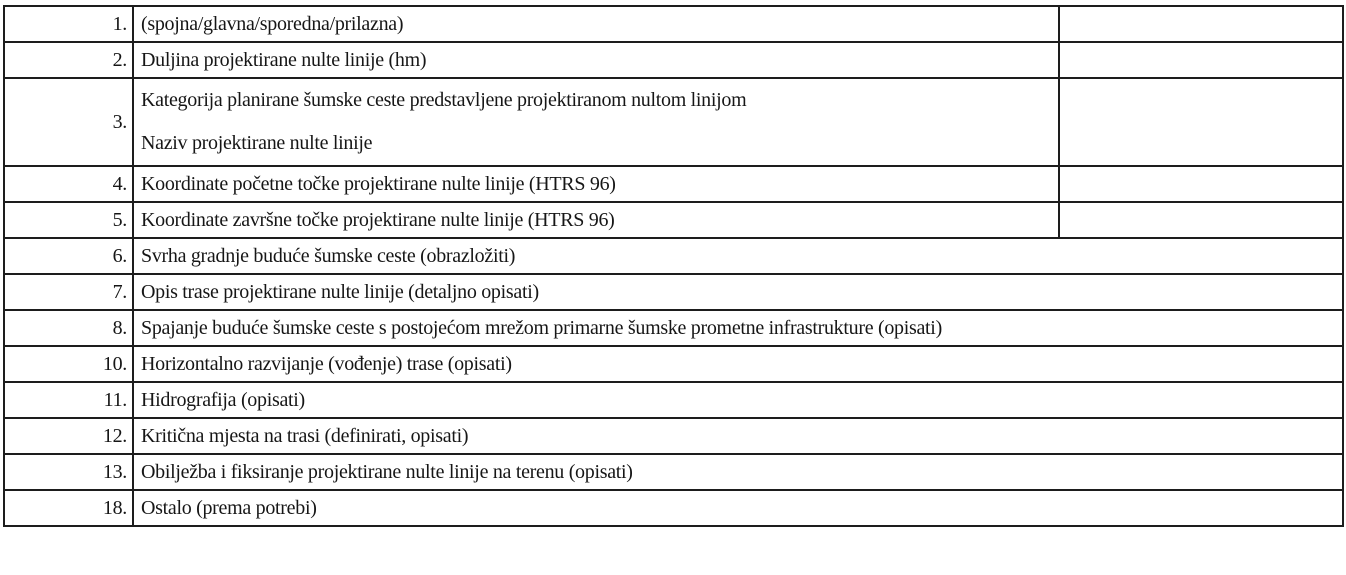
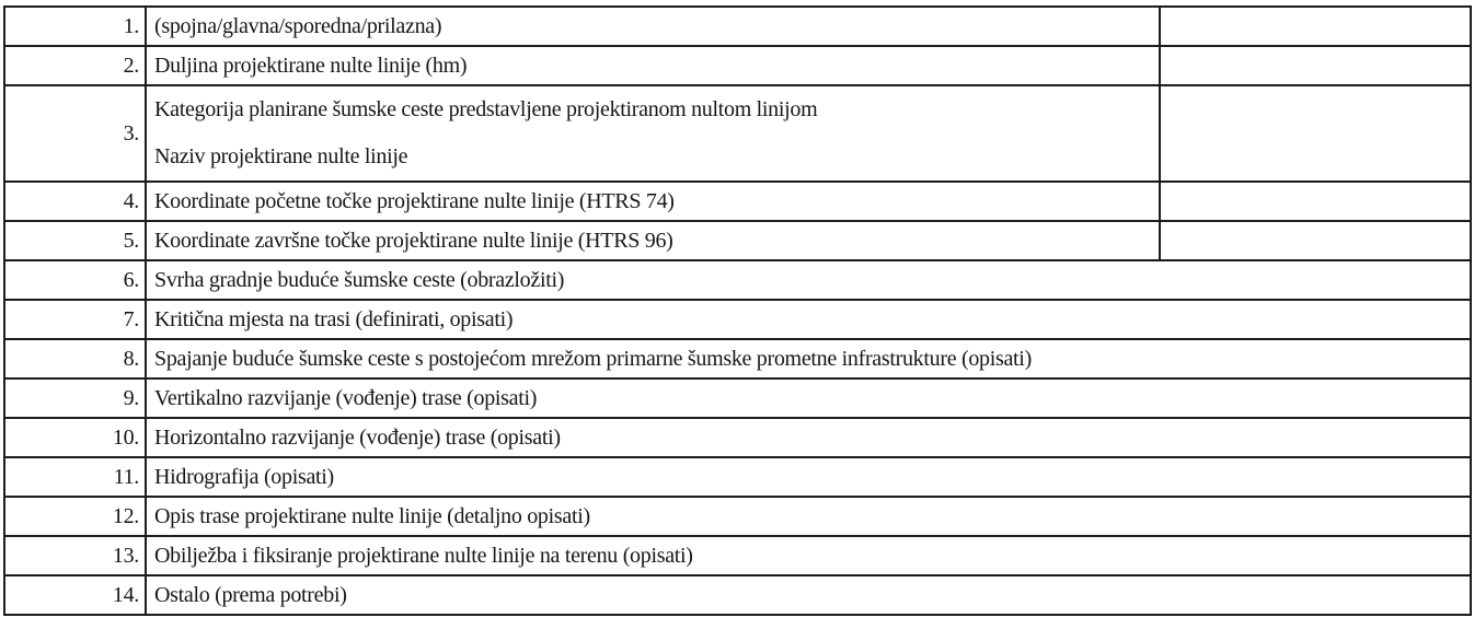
  1.	(spojna/glavna/sporedna/prilazna)
  2.	Duljina projektirane nulte linije (hm)
  3.	Kategorija planirane šumske ceste predstavljene projektiranom nultom linijomNaziv projektirane nulte linije
- 4.	Koordinate početne točke projektirane nulte linije (HTRS 96)
+ 4.	Koordinate početne točke projektirane nulte linije (HTRS 74)
  5.	Koordinate završne točke projektirane nulte linije (HTRS 96)
  6.	Svrha gradnje buduće šumske ceste (obrazložiti)
- 7.	Opis trase projektirane nulte linije (detaljno opisati)
+ 7.	Kritična mjesta na trasi (definirati, opisati)
  8.	Spajanje buduće šumske ceste s postojećom mrežom primarne šumske prometne infrastrukture (opisati)
+ 9.	Vertikalno razvijanje (vođenje) trase (opisati)
  10.	Horizontalno razvijanje (vođenje) trase (opisati)
  11.	Hidrografija (opisati)
- 12.	Kritična mjesta na trasi (definirati, opisati)
+ 12.	Opis trase projektirane nulte linije (detaljno opisati)
  13.	Obilježba i fiksiranje projektirane nulte linije na terenu (opisati)
- 18.	Ostalo (prema potrebi)
+ 14.	Ostalo (prema potrebi)
